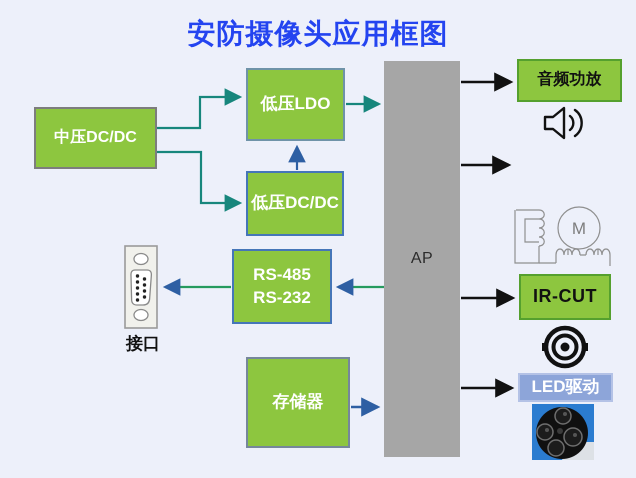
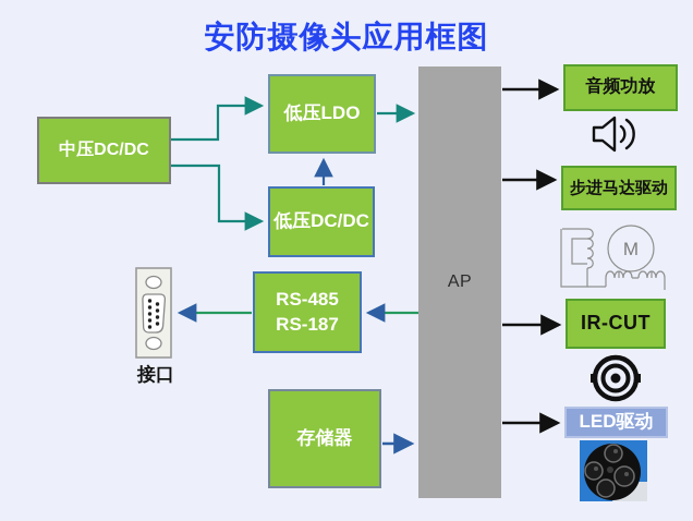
  安防摄像头应用框图
  中压DC/DC
  低压LDO
  低压DC/DC
  RS-485
- RS-232
+ RS-187
  存储器
  接口
  AP
  音频功放
+ 步进马达驱动
  M
  IR-CUT
  LED驱动
